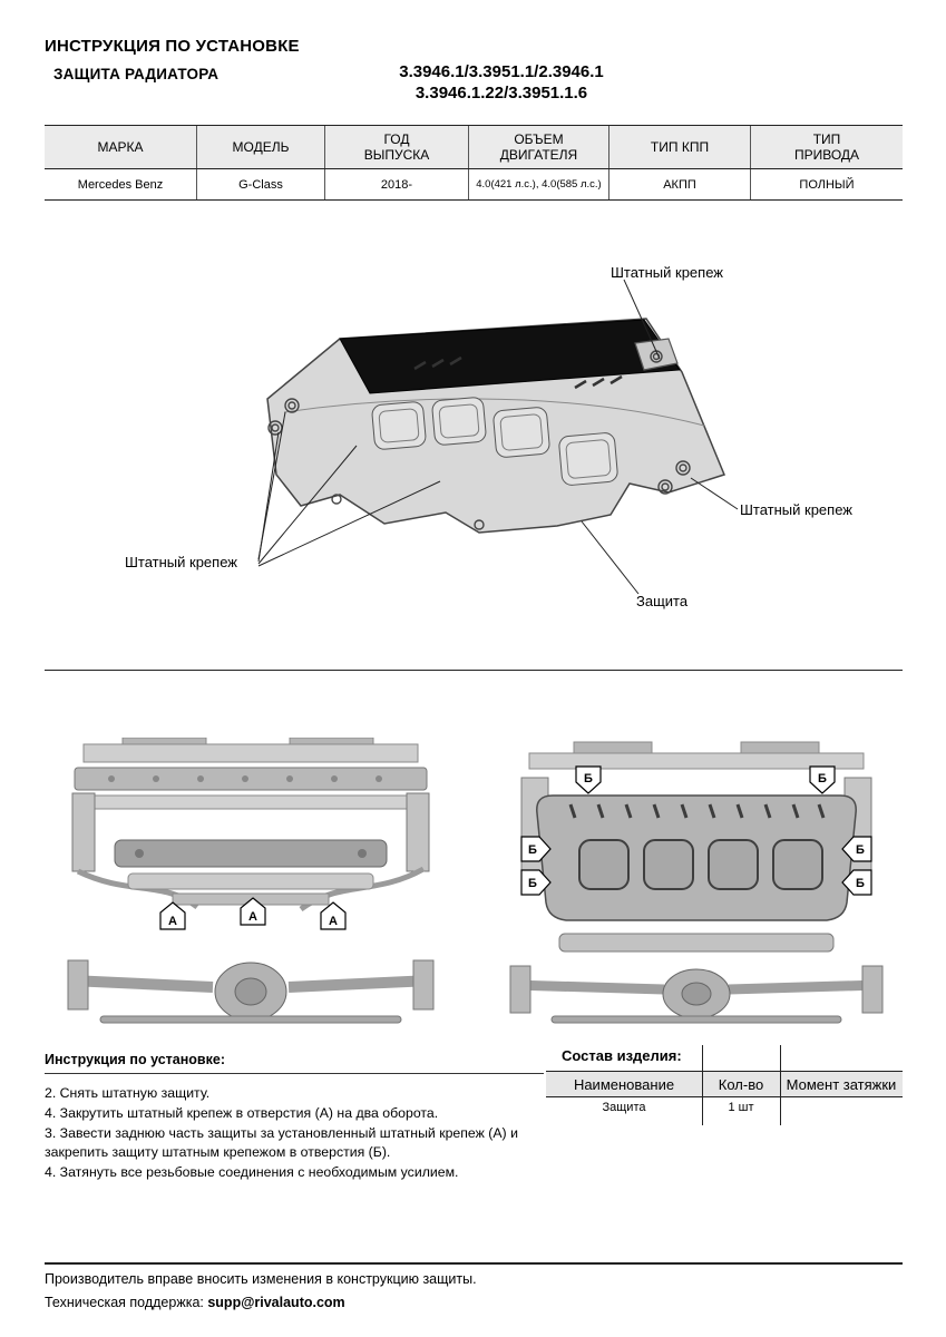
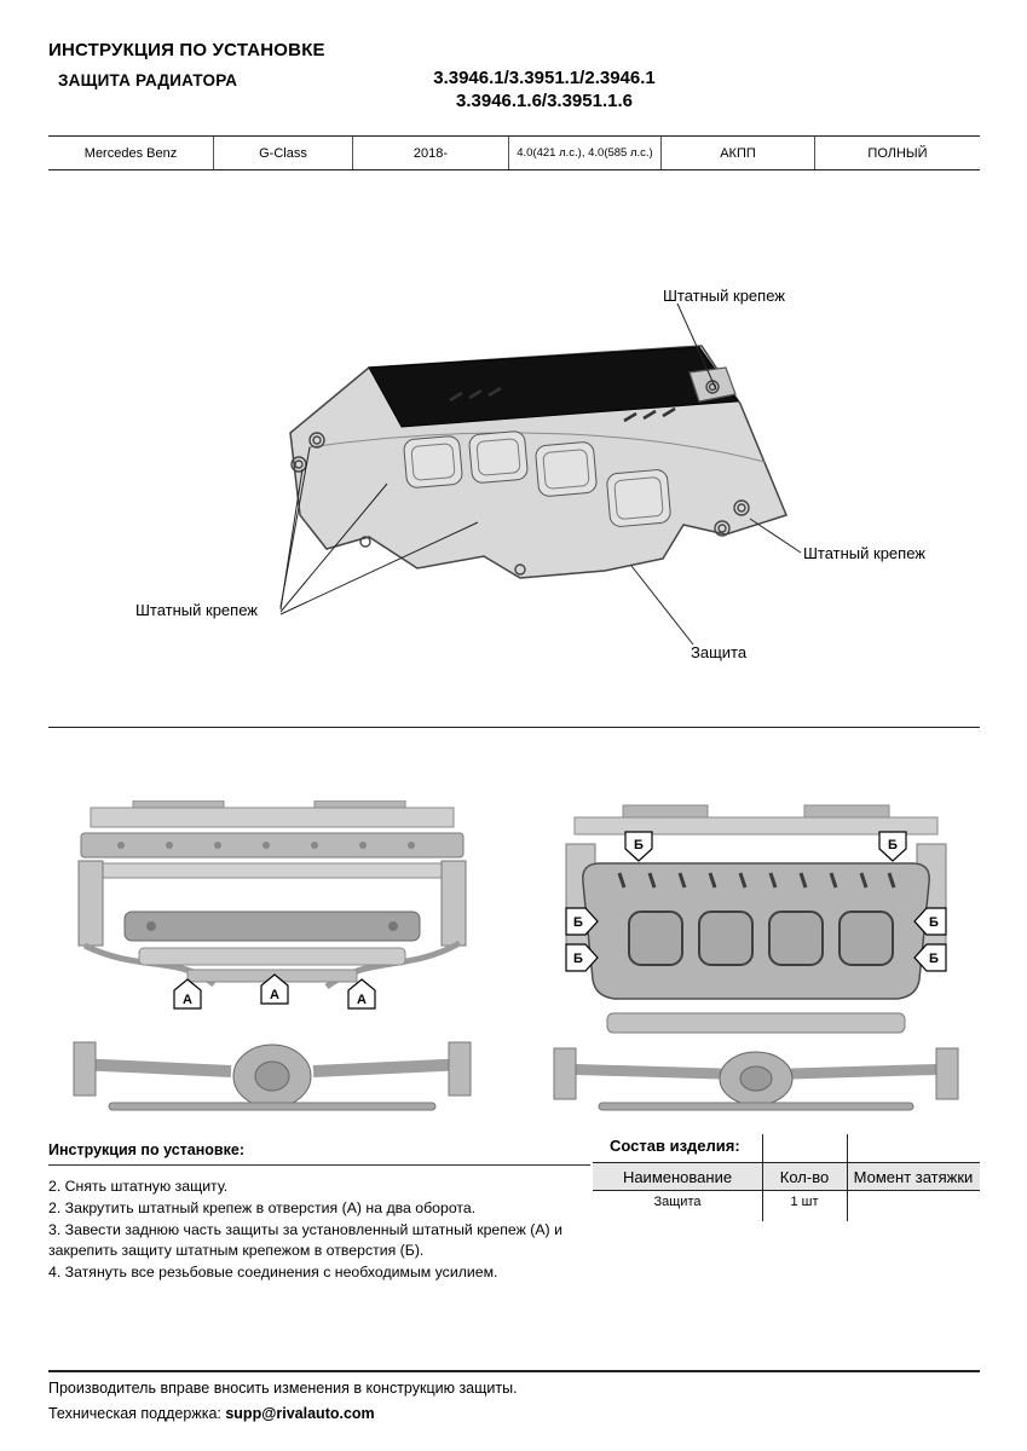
  ИНСТРУКЦИЯ ПО УСТАНОВКЕ
  ЗАЩИТА РАДИАТОРА
  3.3946.1/3.3951.1/2.3946.1
- 3.3946.1.22/3.3951.1.6
+ 3.3946.1.6/3.3951.1.6
- МАРКА
- МОДЕЛЬ
- ГОД
- ВЫПУСКА
- ОБЪЕМ
- ДВИГАТЕЛЯ
- ТИП КПП
- ТИП
- ПРИВОДА
  Mercedes Benz
  G-Class
  2018-
  4.0(421 л.с.), 4.0(585 л.с.)
  АКПП
  ПОЛНЫЙ
  Штатный крепеж
  Штатный крепеж
  Штатный крепеж
  Защита
  А
  А
  А
  Б
  Б
  Б
  Б
  Б
  Б
  Инструкция по установке:
  2. Снять штатную защиту.
- 4. Закрутить штатный крепеж в отверстия (А) на два оборота.
+ 2. Закрутить штатный крепеж в отверстия (А) на два оборота.
  3. Завести заднюю часть защиты за установленный штатный крепеж (А) и закрепить защиту штатным крепежом в отверстия (Б).
  4. Затянуть все резьбовые соединения с необходимым усилием.
  Состав изделия:
  Наименование
  Кол-во
  Момент затяжки
  Защита
  1 шт
  Производитель вправе вносить изменения в конструкцию защиты.
  Техническая поддержка: supp@rivalauto.com
